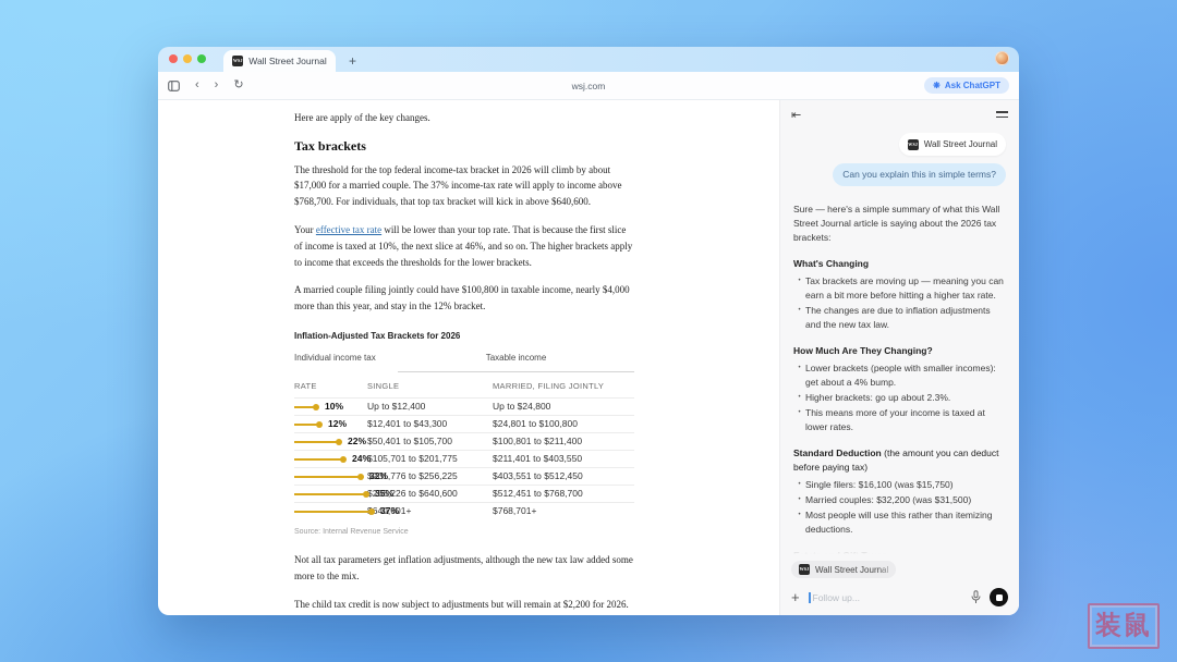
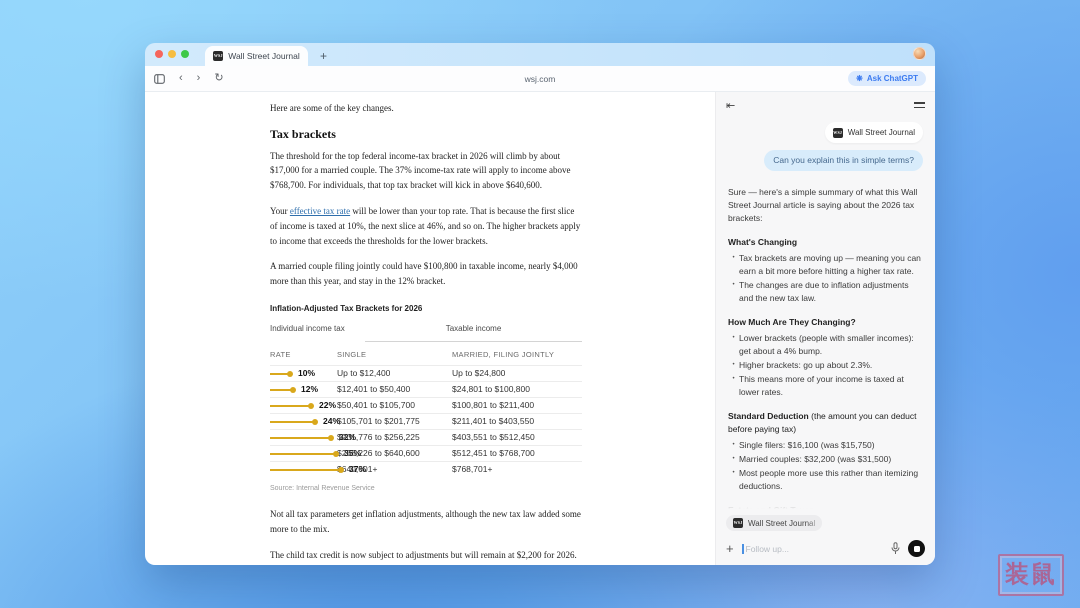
  Wall Street Journal
  +
  ‹
  ›
  ↻
  wsj.com
  ❋
  Ask ChatGPT
- Here are apply of the key changes.
+ Here are some of the key changes.
  Tax brackets
  The threshold for the top federal income-tax bracket in 2026 will climb by about $17,000 for a married couple. The 37% income-tax rate will apply to income above $768,700. For individuals, that top tax bracket will kick in above $640,600.
  Your effective tax rate will be lower than your top rate. That is because the first slice of income is taxed at 10%, the next slice at 46%, and so on. The higher brackets apply to income that exceeds the thresholds for the lower brackets.
  A married couple filing jointly could have $100,800 in taxable income, nearly $4,000 more than this year, and stay in the 12% bracket.
  Inflation-Adjusted Tax Brackets for 2026
  Individual income tax
  Taxable income
  RATE
  SINGLE
  MARRIED, FILING JOINTLY
  10%
  Up to $12,400
  Up to $24,800
  12%
- $12,401 to $43,300
+ $12,401 to $50,400
  $24,801 to $100,800
  22%
  $50,401 to $105,700
  $100,801 to $211,400
  24%
  $105,701 to $201,775
  $211,401 to $403,550
  32%
  $201,776 to $256,225
  $403,551 to $512,450
  35%
  $256,226 to $640,600
  $512,451 to $768,700
  37%
  640,601+
  $768,701+
  Not all tax parameters get inflation adjustments, although the new tax law added some more to the mix.
  The child tax credit is now subject to adjustments but will remain at $2,200 for 2026.
  ⇤
  Wall Street Journal
  Can you explain this in simple terms?
  Sure — here's a simple summary of what this Wall Street Journal article is saying about the 2026 tax brackets:
  What's Changing
  Tax brackets are moving up — meaning you can earn a bit more before hitting a higher tax rate.
  The changes are due to inflation adjustments and the new tax law.
  How Much Are They Changing?
  Lower brackets (people with smaller incomes): get about a 4% bump.
  Higher brackets: go up about 2.3%.
  This means more of your income is taxed at lower rates.
  Standard Deduction (the amount you can deduct before paying tax)
  Single filers: $16,100 (was $15,750)
  Married couples: $32,200 (was $31,500)
- Most people will use this rather than itemizing deductions.
+ Most people more use this rather than itemizing deductions.
  Wall Street Jour
  +
  Follow up...
  装鼠
